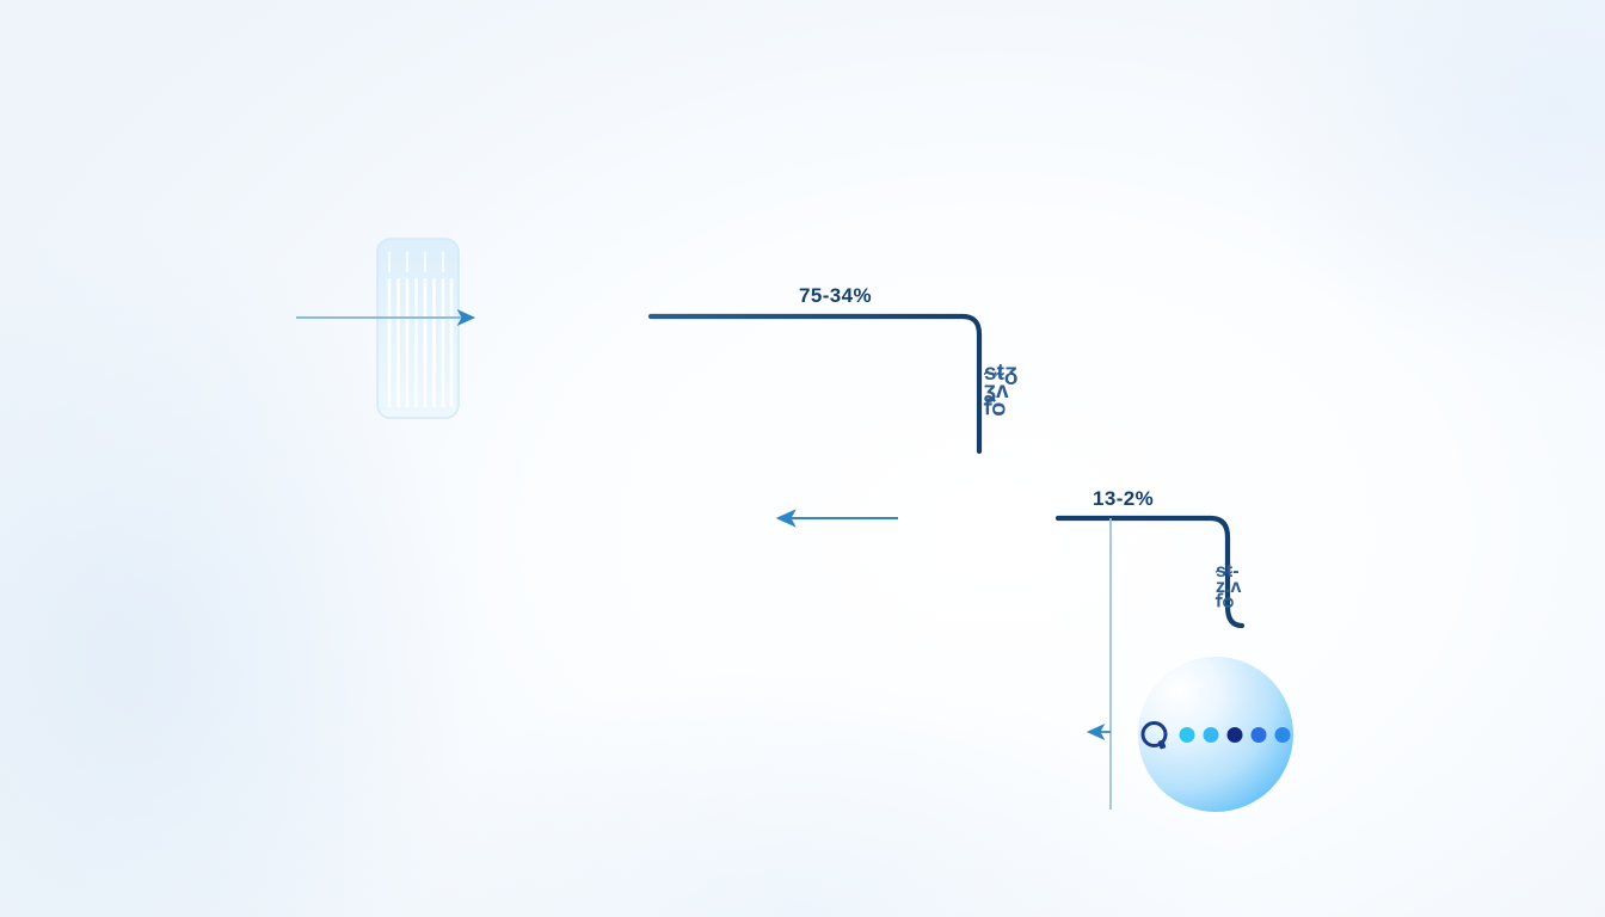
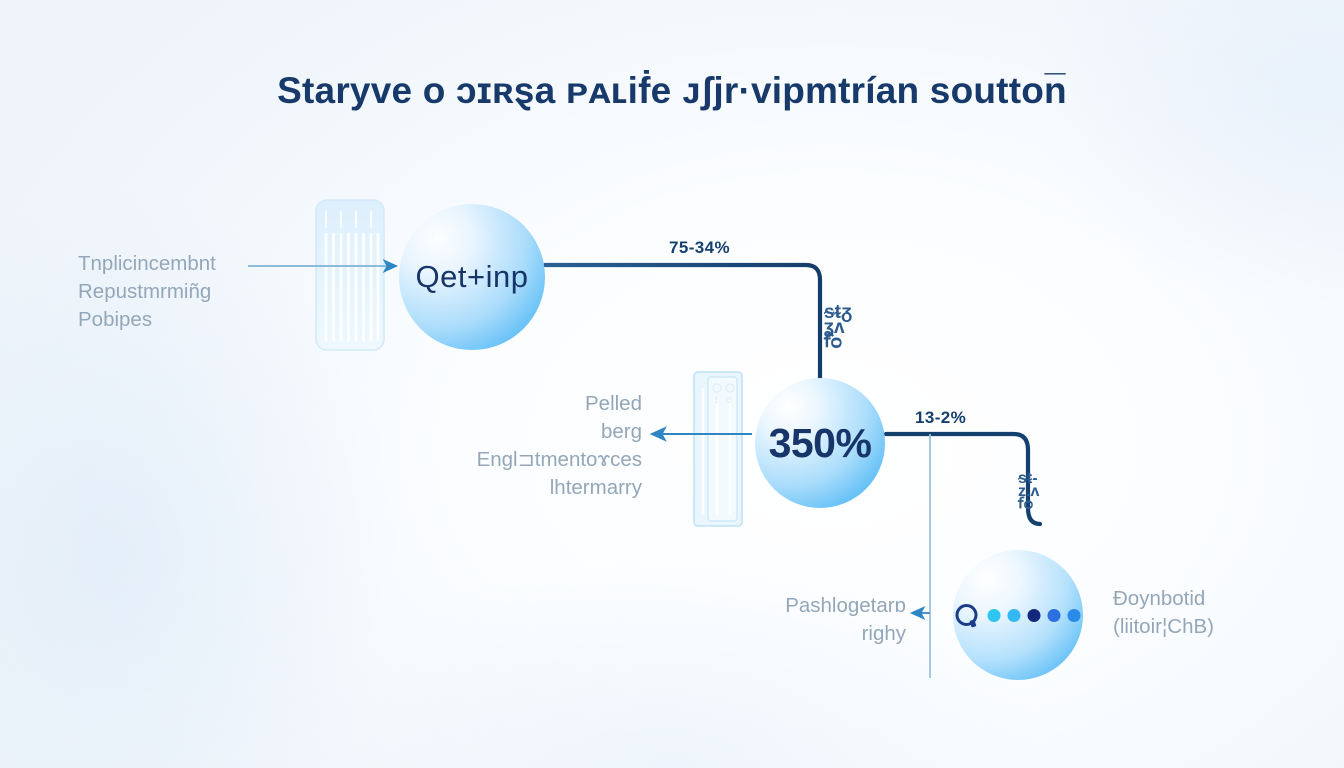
+ Staryve o ɔɪʀȿa ᴘᴀʟiḟe ᴊʃjr·vipmtrían soutton̅
+ 1
+ 0
+ Qet+inp
+ 350%
+ Tnplicincembnt
+ Repustmrmiñg
+ Pobipes
+ Pelled
+ berg
+ Engl⊐tmentoɤces
+ lhtermarry
+ Pashlogetarɒ
+ righy
+ Ðoynbotid
+ (liitoir¦ChB)
  75-34%
  13-2%
  ᵴᵵᵹ
  ʓᴧ
  ꬵᴑ
  ᵴᵵ-
  ᴢ.ʌ
  ꬵᴑ
